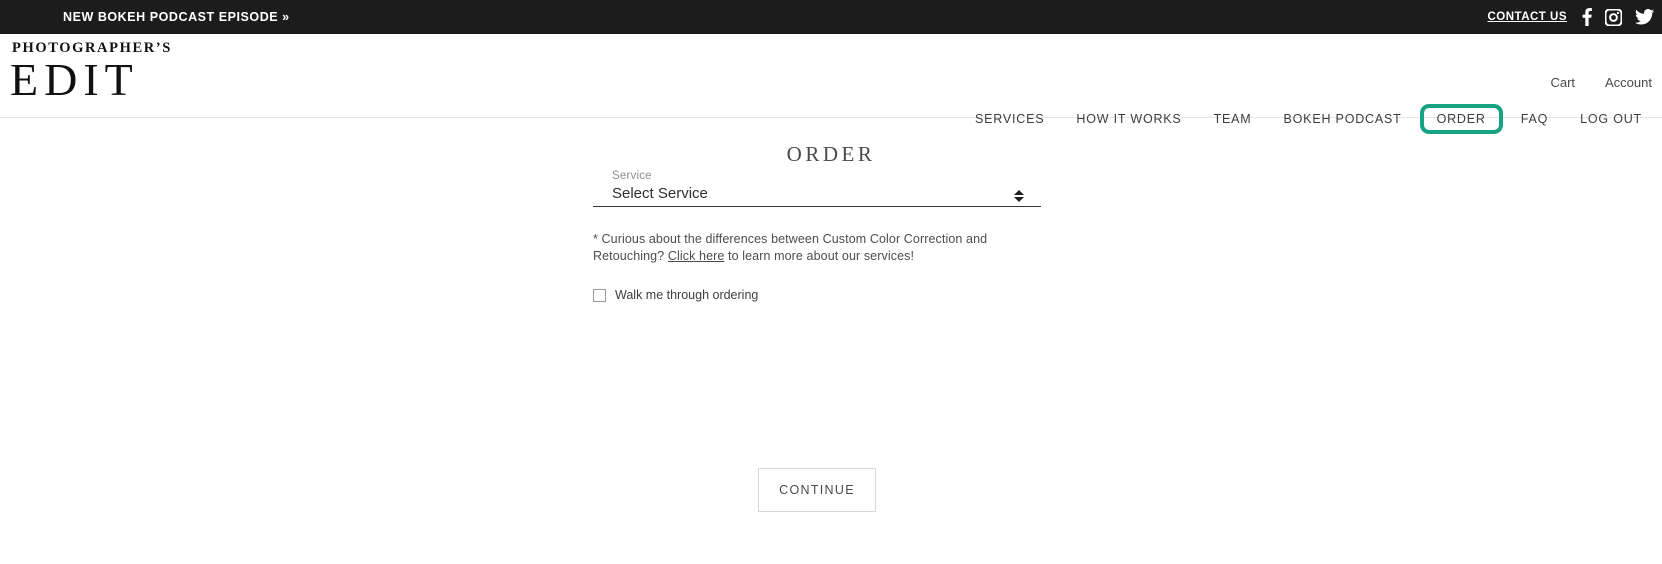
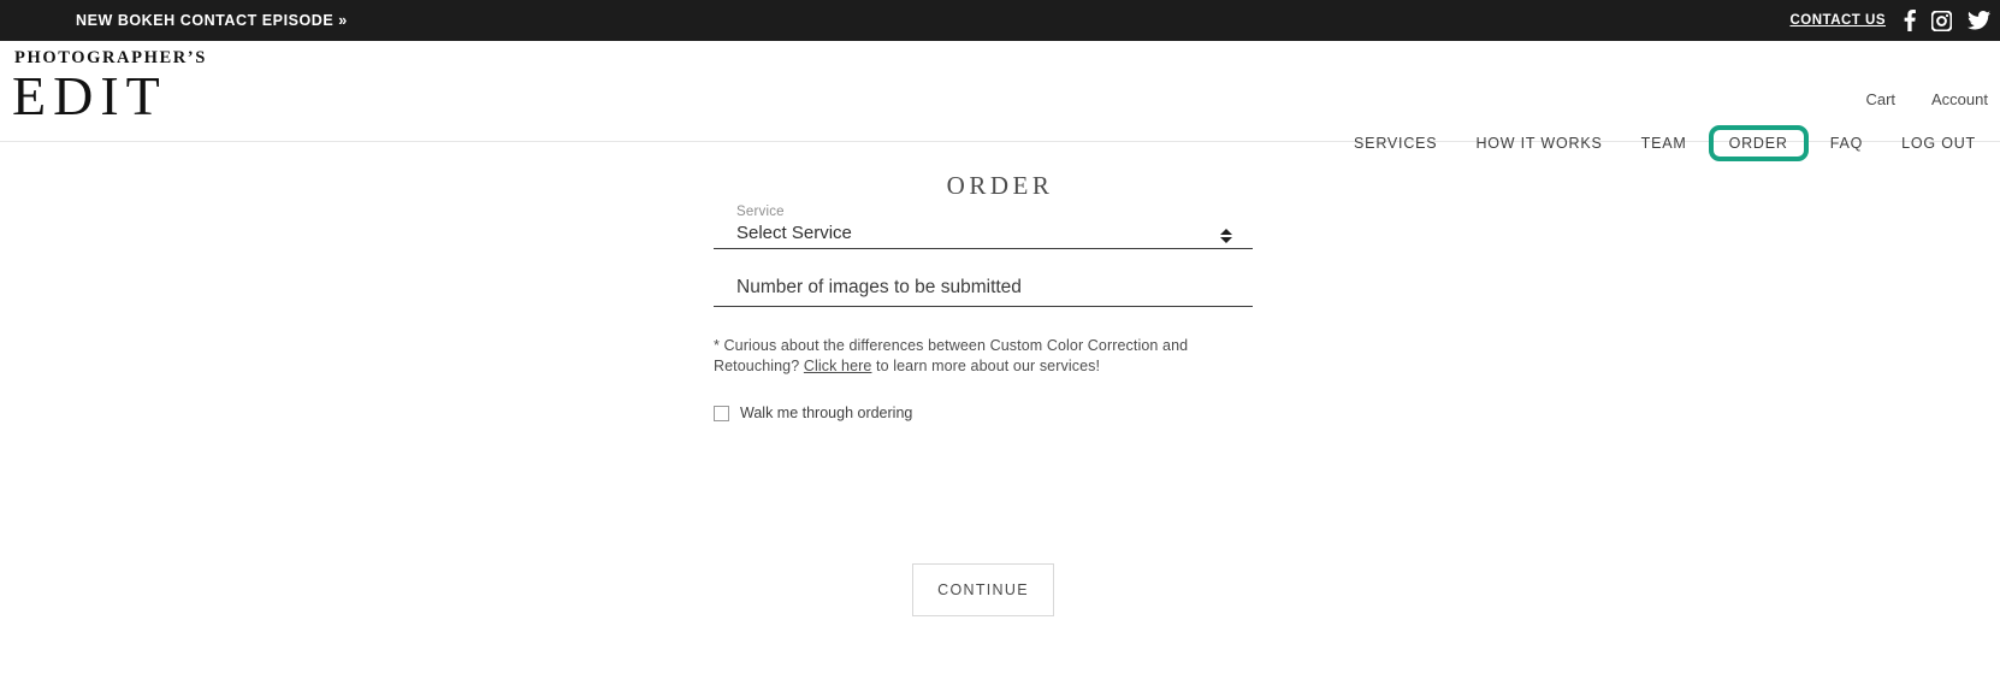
- NEW BOKEH PODCAST EPISODE »
+ NEW BOKEH CONTACT EPISODE »
  CONTACT US
  PHOTOGRAPHER’S
  EDIT
  Cart
  Account
  SERVICES
  HOW IT WORKS
  TEAM
- BOKEH PODCAST
  ORDER
  FAQ
  LOG OUT
  ORDER
  Service
  Select Service
+ Number of images to be submitted
  * Curious about the differences between Custom Color Correction and Retouching? Click here to learn more about our services!
  Walk me through ordering
  CONTINUE
